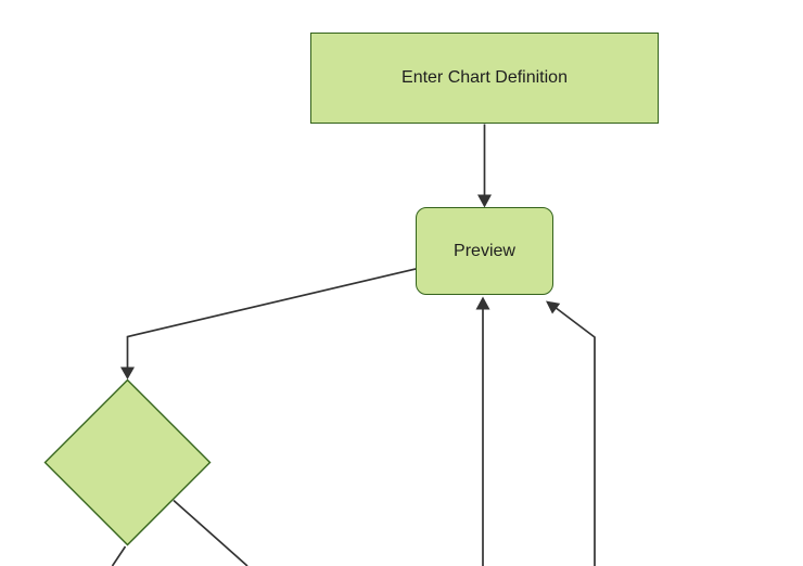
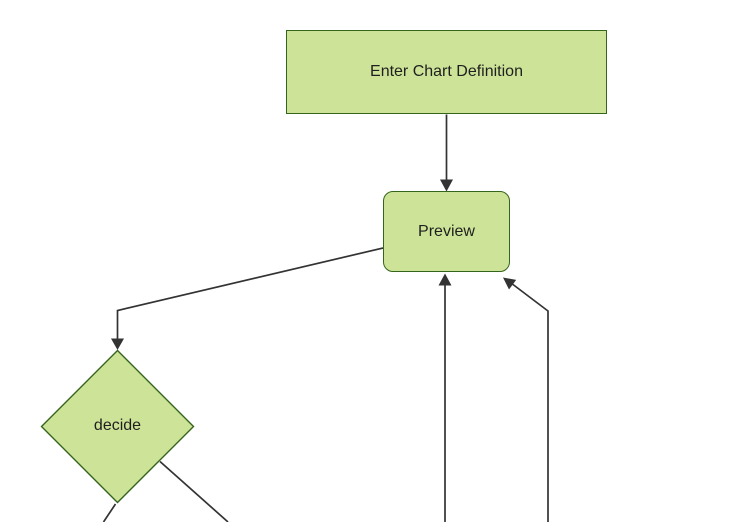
  Enter Chart Definition
  Preview
+ decide
